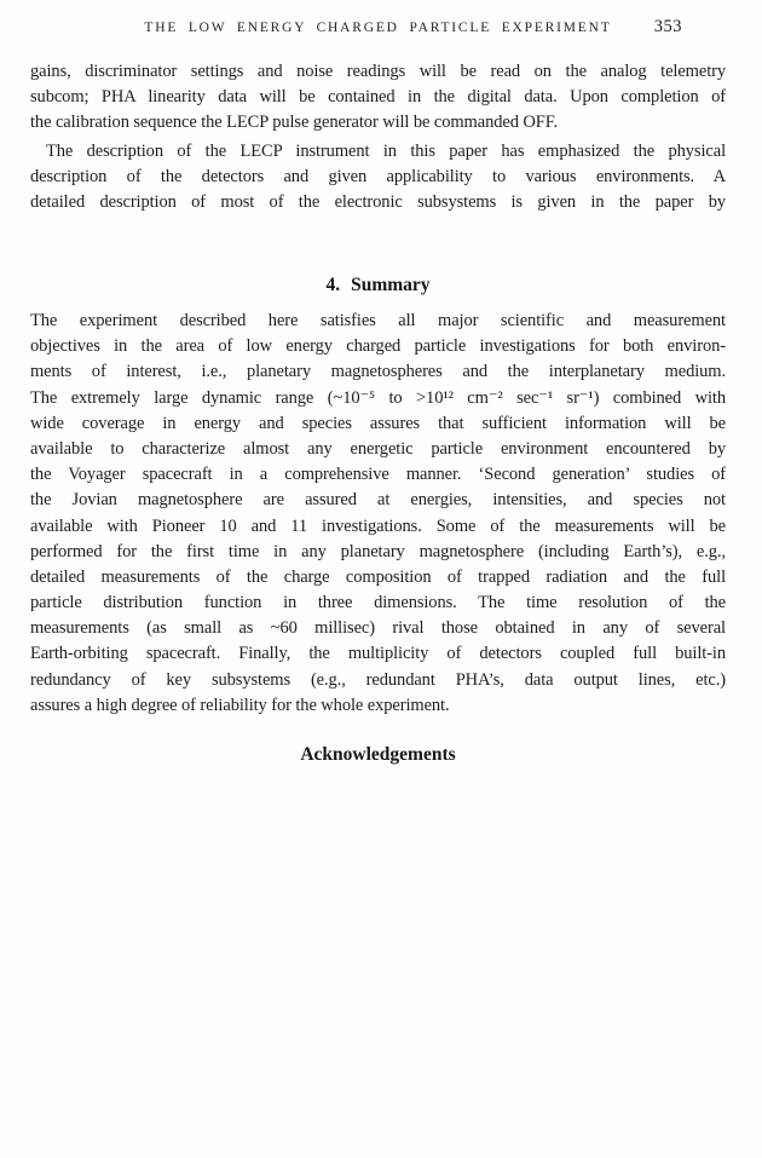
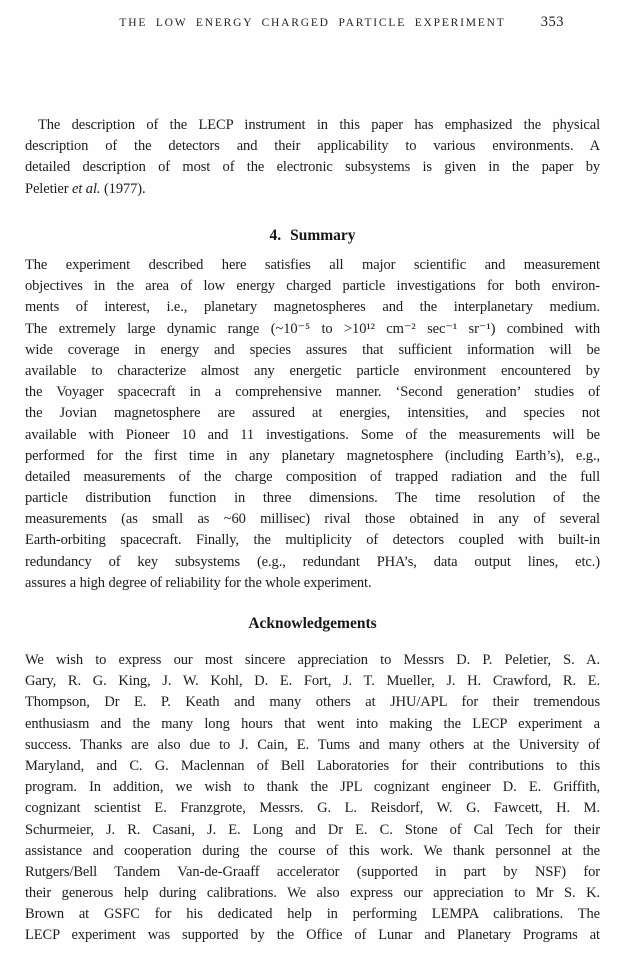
  THE LOW ENERGY CHARGED PARTICLE EXPERIMENT
  353
- gains, discriminator settings and noise readings will be read on the analog telemetry
- subcom; PHA linearity data will be contained in the digital data. Upon completion of
- the calibration sequence the LECP pulse generator will be commanded OFF.
  The description of the LECP instrument in this paper has emphasized the physical
- description of the detectors and given applicability to various environments. A
+ description of the detectors and their applicability to various environments. A
  detailed description of most of the electronic subsystems is given in the paper by
+ Peletier et al. (1977).
  4. Summary
  The experiment described here satisfies all major scientific and measurement
  objectives in the area of low energy charged particle investigations for both environ-
  ments of interest, i.e., planetary magnetospheres and the interplanetary medium.
  The extremely large dynamic range (~10⁻⁵ to >10¹² cm⁻² sec⁻¹ sr⁻¹) combined with
  wide coverage in energy and species assures that sufficient information will be
  available to characterize almost any energetic particle environment encountered by
  the Voyager spacecraft in a comprehensive manner. ‘Second generation’ studies of
  the Jovian magnetosphere are assured at energies, intensities, and species not
  available with Pioneer 10 and 11 investigations. Some of the measurements will be
  performed for the first time in any planetary magnetosphere (including Earth’s), e.g.,
  detailed measurements of the charge composition of trapped radiation and the full
  particle distribution function in three dimensions. The time resolution of the
  measurements (as small as ~60 millisec) rival those obtained in any of several
- Earth-orbiting spacecraft. Finally, the multiplicity of detectors coupled full built-in
+ Earth-orbiting spacecraft. Finally, the multiplicity of detectors coupled with built-in
  redundancy of key subsystems (e.g., redundant PHA’s, data output lines, etc.)
  assures a high degree of reliability for the whole experiment.
  Acknowledgements
+ We wish to express our most sincere appreciation to Messrs D. P. Peletier, S. A.
+ Gary, R. G. King, J. W. Kohl, D. E. Fort, J. T. Mueller, J. H. Crawford, R. E.
+ Thompson, Dr E. P. Keath and many others at JHU/APL for their tremendous
+ enthusiasm and the many long hours that went into making the LECP experiment a
+ success. Thanks are also due to J. Cain, E. Tums and many others at the University of
+ Maryland, and C. G. Maclennan of Bell Laboratories for their contributions to this
+ program. In addition, we wish to thank the JPL cognizant engineer D. E. Griffith,
+ cognizant scientist E. Franzgrote, Messrs. G. L. Reisdorf, W. G. Fawcett, H. M.
+ Schurmeier, J. R. Casani, J. E. Long and Dr E. C. Stone of Cal Tech for their
+ assistance and cooperation during the course of this work. We thank personnel at the
+ Rutgers/Bell Tandem Van-de-Graaff accelerator (supported in part by NSF) for
+ their generous help during calibrations. We also express our appreciation to Mr S. K.
+ Brown at GSFC for his dedicated help in performing LEMPA calibrations. The
+ LECP experiment was supported by the Office of Lunar and Planetary Programs at
